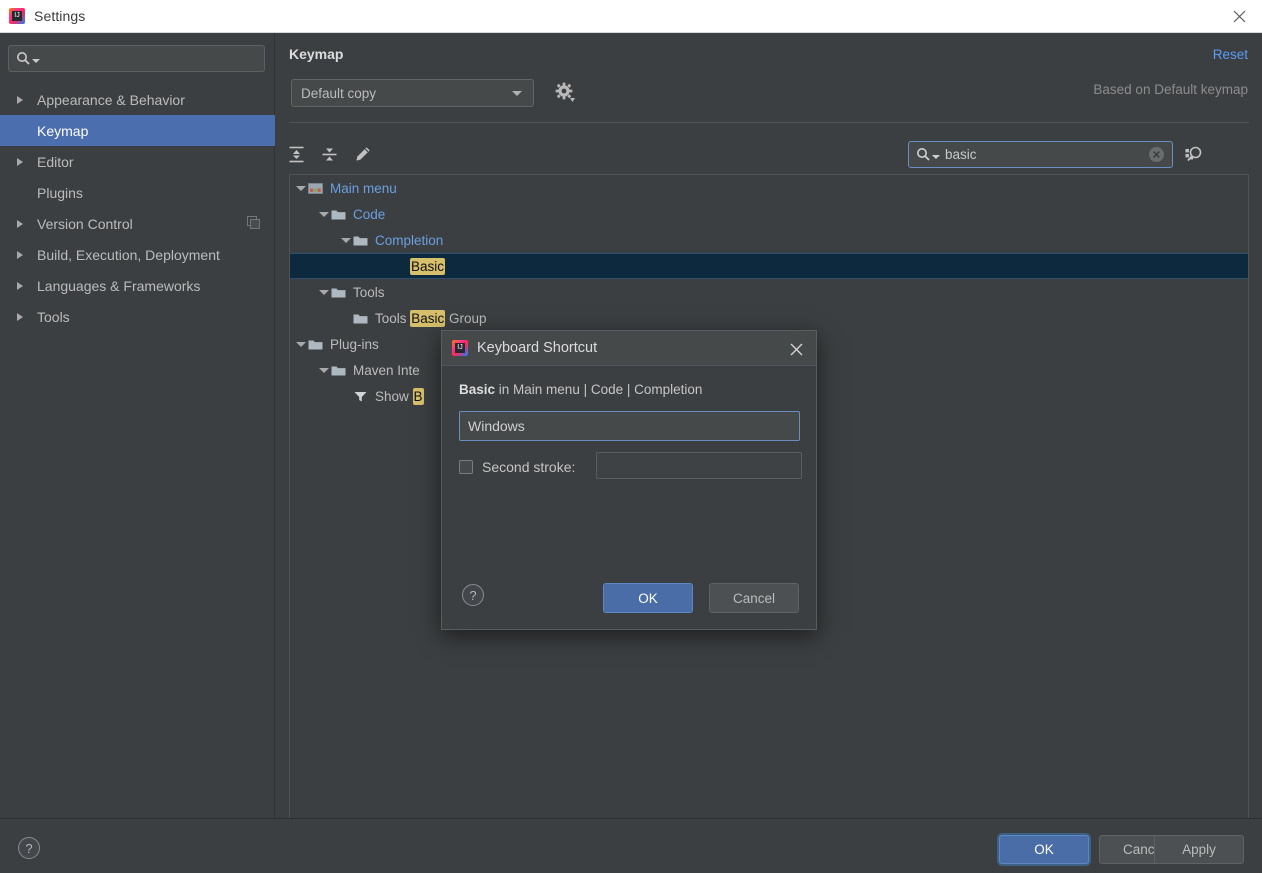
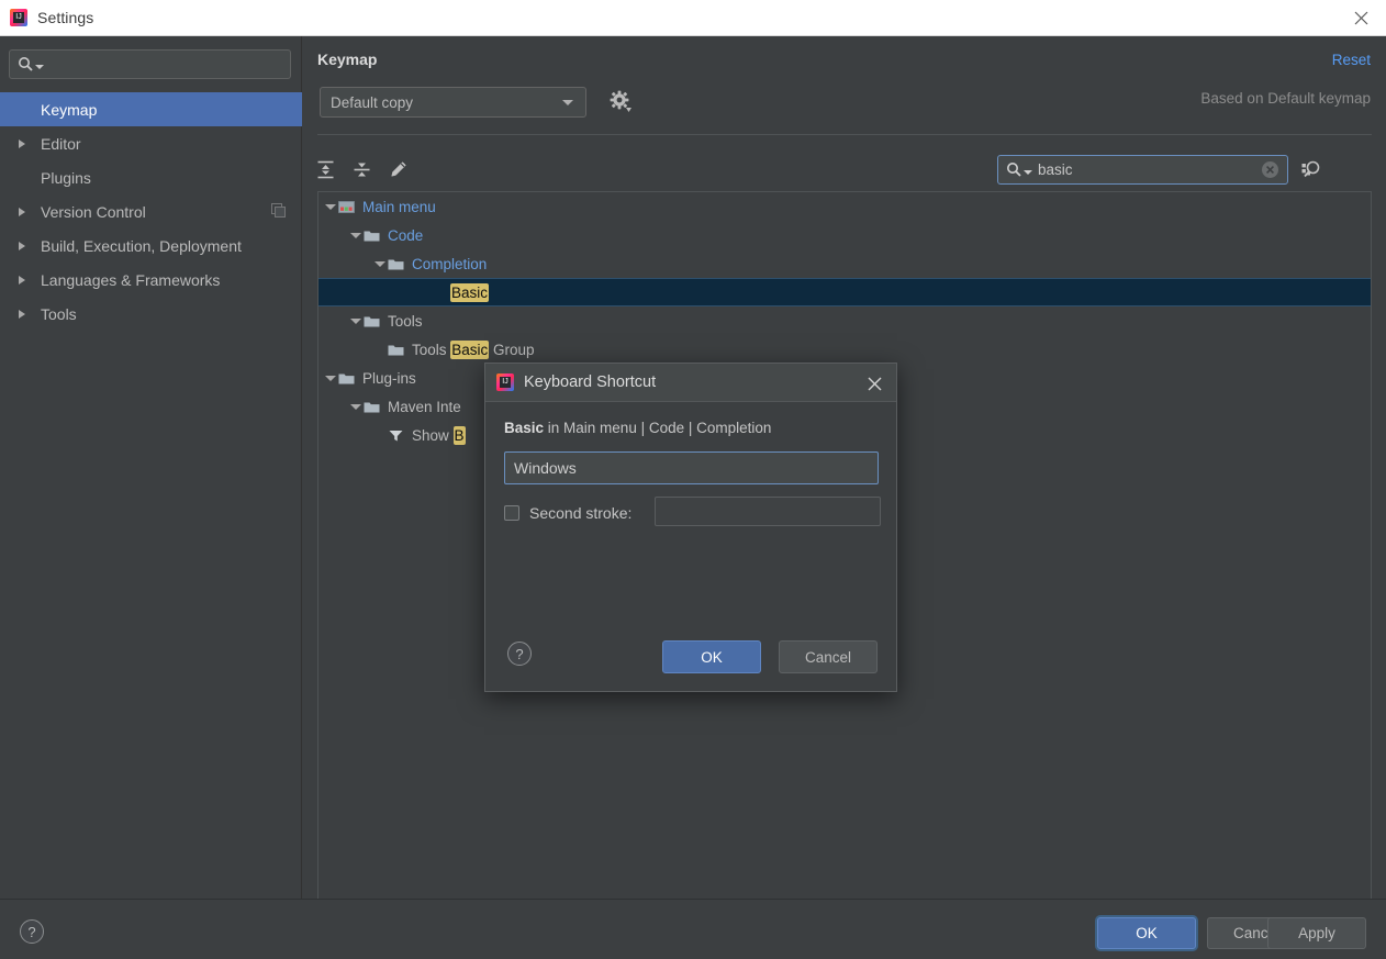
  Settings
- Appearance & Behavior
  Keymap
  Editor
  Plugins
  Version Control
  Build, Execution, Deployment
  Languages & Frameworks
  Tools
  Keymap
  Reset
  Default copy
  Based on Default keymap
  basic
  Main menu
  Code
  Completion
  Basic
  Tools
  Tools Basic Group
  Plug-ins
  Maven Inte
  Show B
  Keyboard Shortcut
  Basic in Main menu | Code | Completion
  Windows
  Second stroke:
  ?
  OK
  Cancel
  ?
  OK
  Apply
